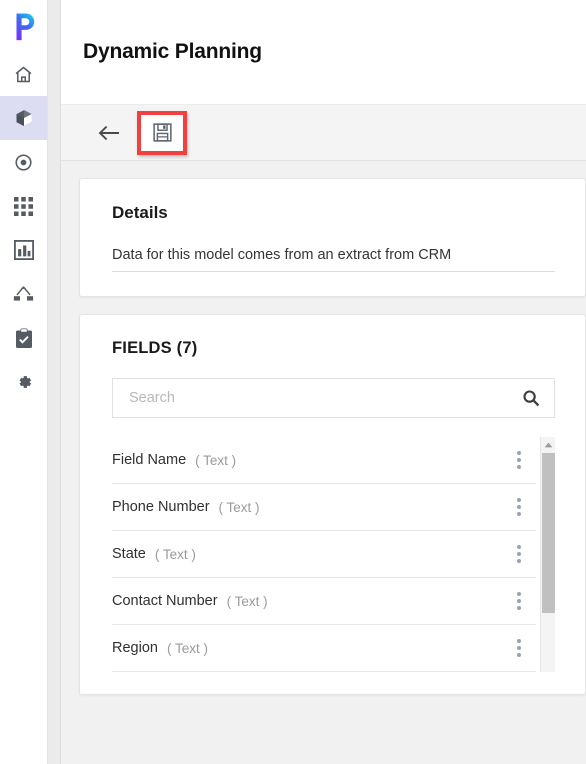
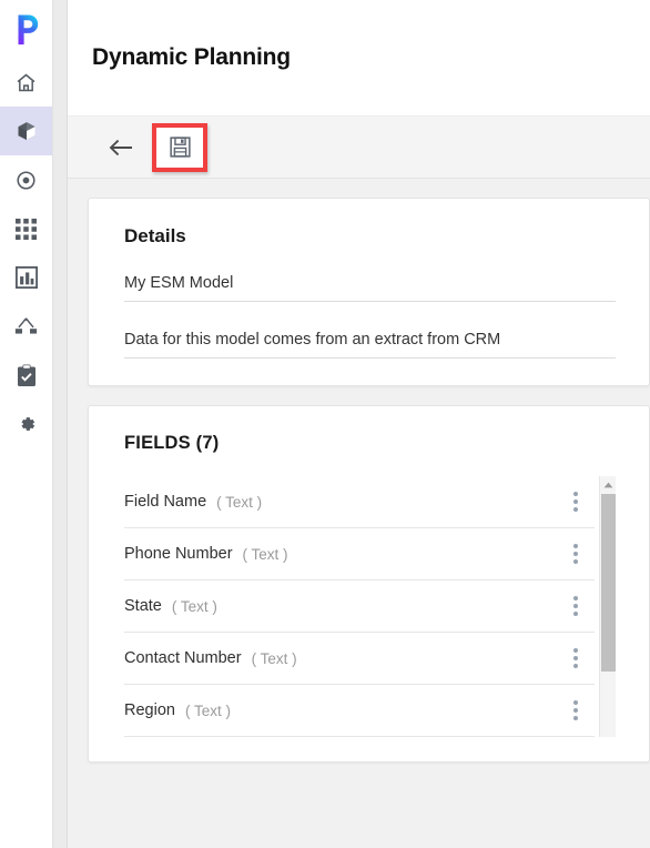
  Dynamic Planning
  Details
+ My ESM Model
  Data for this model comes from an extract from CRM
  FIELDS (7)
- Search
  Field Name
  ( Text )
  Phone Number
  ( Text )
  State
  ( Text )
  Contact Number
  ( Text )
  Region
  ( Text )
